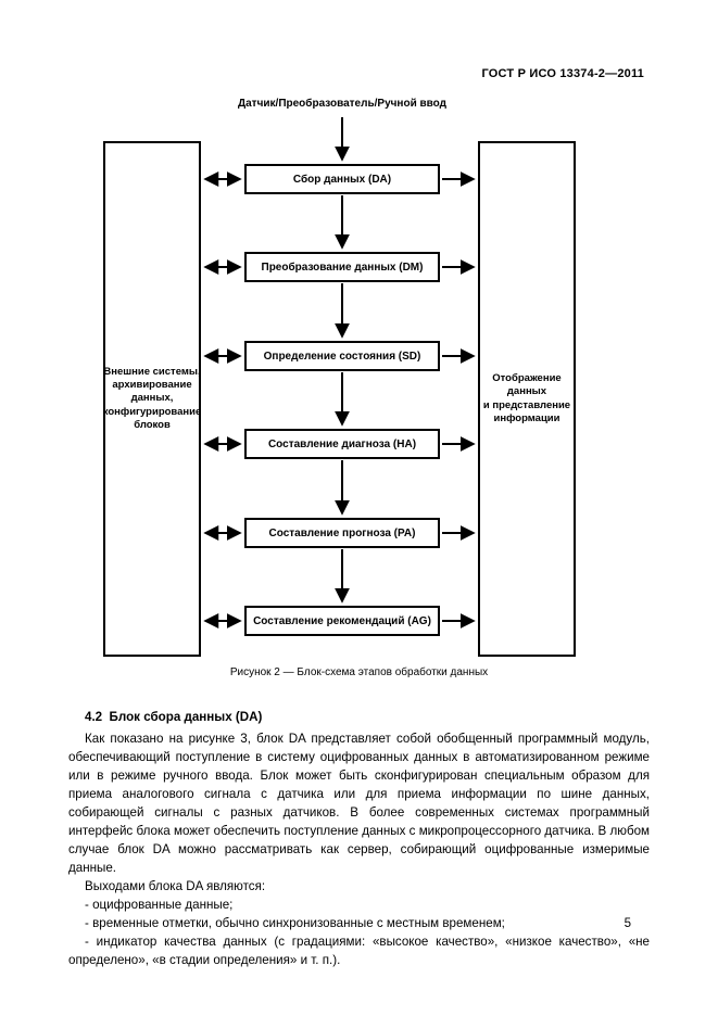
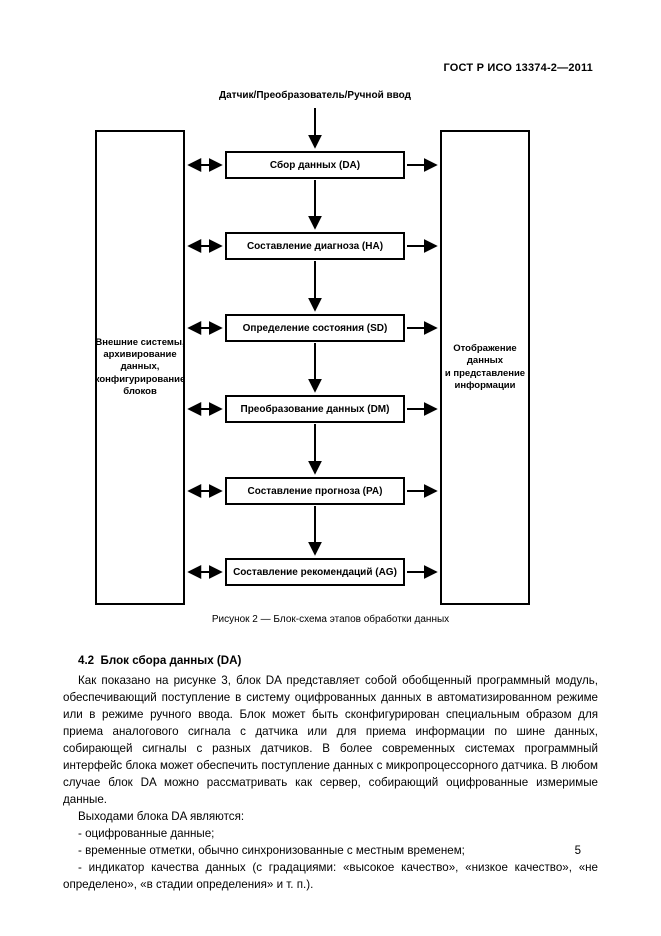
  ГОСТ Р ИСО 13374-2—2011
  Датчик/Преобразователь/Ручной ввод
  Внешние системы,
  архивирование
  данных,
  конфигурирование
  блоков
  Отображение
  данных
  и представление
  информации
  Сбор данных (DA)
- Преобразование данных (DM)
+ Составление диагноза (HA)
  Определение состояния (SD)
- Составление диагноза (HA)
+ Преобразование данных (DM)
  Составление прогноза (PA)
  Составление рекомендаций (AG)
  Рисунок 2 — Блок-схема этапов обработки данных
  4.2 Блок сбора данных (DA)
  Как показано на рисунке 3, блок DA представляет собой обобщенный программный модуль, обеспечивающий поступление в систему оцифрованных данных в автоматизированном режиме или в режиме ручного ввода. Блок может быть сконфигурирован специальным образом для приема аналогового сигнала с датчика или для приема информации по шине данных, собирающей сигналы с разных датчиков. В более современных системах программный интерфейс блока может обеспечить поступление данных с микропроцессорного датчика. В любом случае блок DA можно рассматривать как сервер, собирающий оцифрованные измеримые данные.
  Выходами блока DA являются:
  - оцифрованные данные;
  - временные отметки, обычно синхронизованные с местным временем;
  - индикатор качества данных (с градациями: «высокое качество», «низкое качество», «не определено», «в стадии определения» и т. п.).
  5
